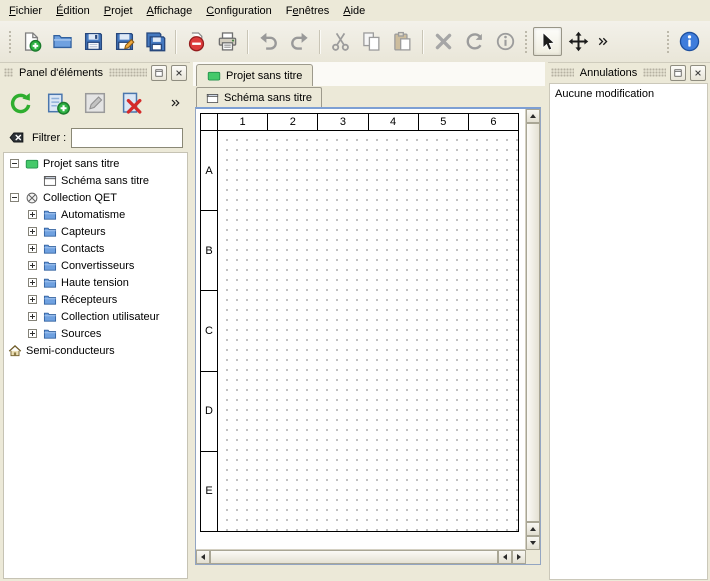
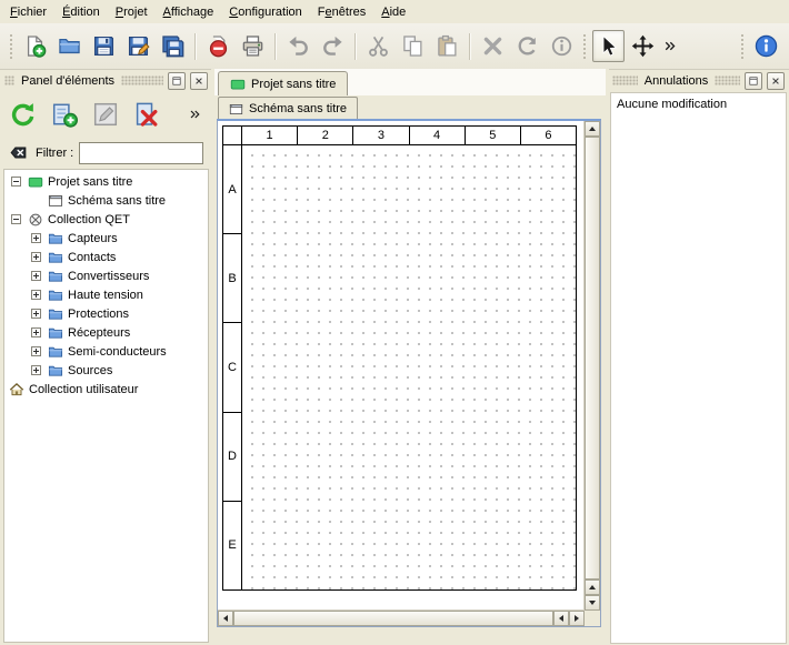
  Fichier
  Édition
  Projet
  Affichage
  Configuration
  Fenêtres
  Aide
  Panel d'éléments
  Filtrer :
  Projet sans titre
  Schéma sans titre
  Collection QET
- Automatisme
  Capteurs
  Contacts
  Convertisseurs
  Haute tension
+ Protections
  Récepteurs
- Collection utilisateur
+ Semi-conducteurs
  Sources
- Semi-conducteurs
+ Collection utilisateur
  Projet sans titre
  Schéma sans titre
  1
  2
  3
  4
  5
  6
  A
  B
  C
  D
  E
  Annulations
  Aucune modification
